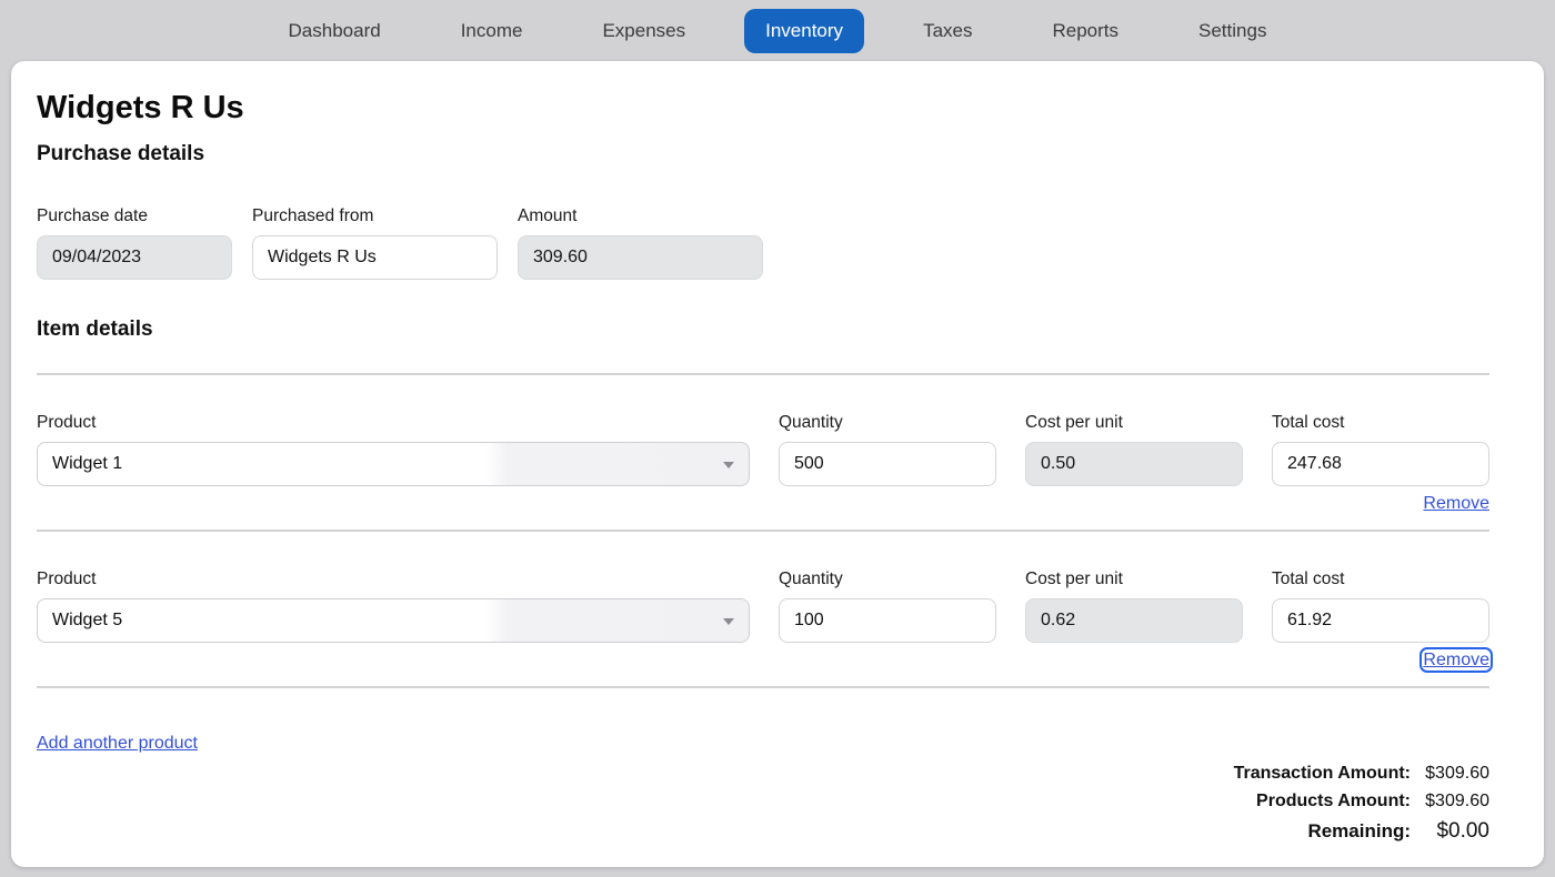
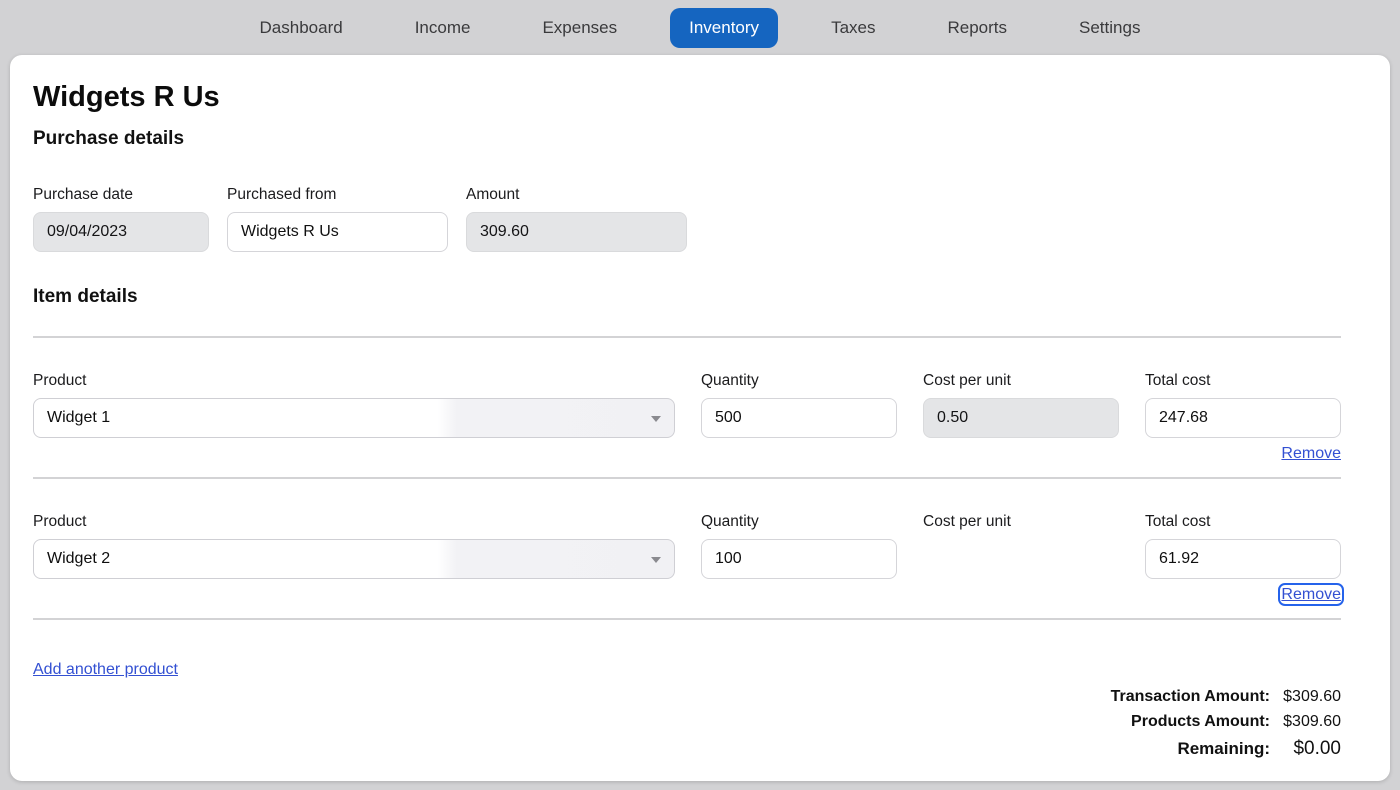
  Dashboard
  Income
  Expenses
  Inventory
  Taxes
  Reports
  Settings
  Widgets R Us
  Purchase details
  Purchase date
  09/04/2023
  Purchased from
  Widgets R Us
  Amount
  309.60
  Item details
  Product
  Widget 1
  Quantity
  500
  Cost per unit
  0.50
  Total cost
  247.68
  Remove
  Product
- Widget 5
+ Widget 2
  Quantity
  100
  Cost per unit
- 0.62
  Total cost
  61.92
  Remove
  Add another product
  Transaction Amount:
  $309.60
  Products Amount:
  $309.60
  Remaining:
  $0.00
